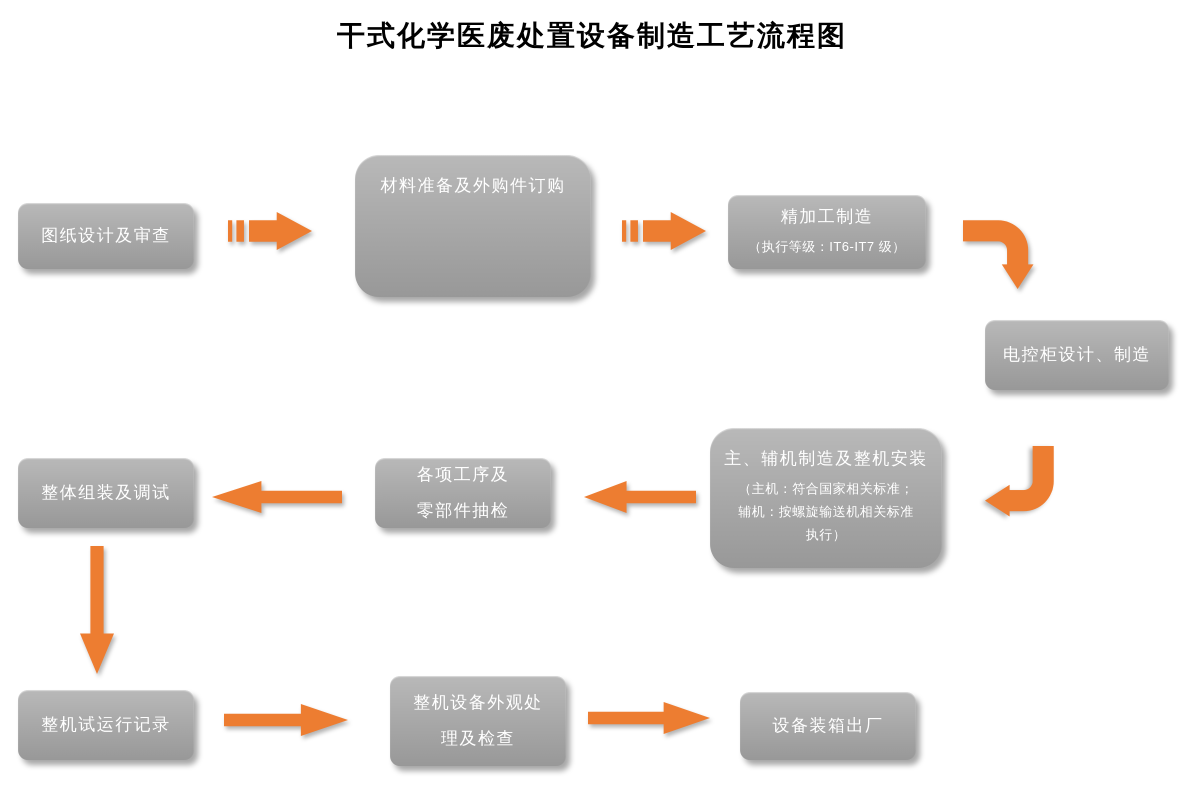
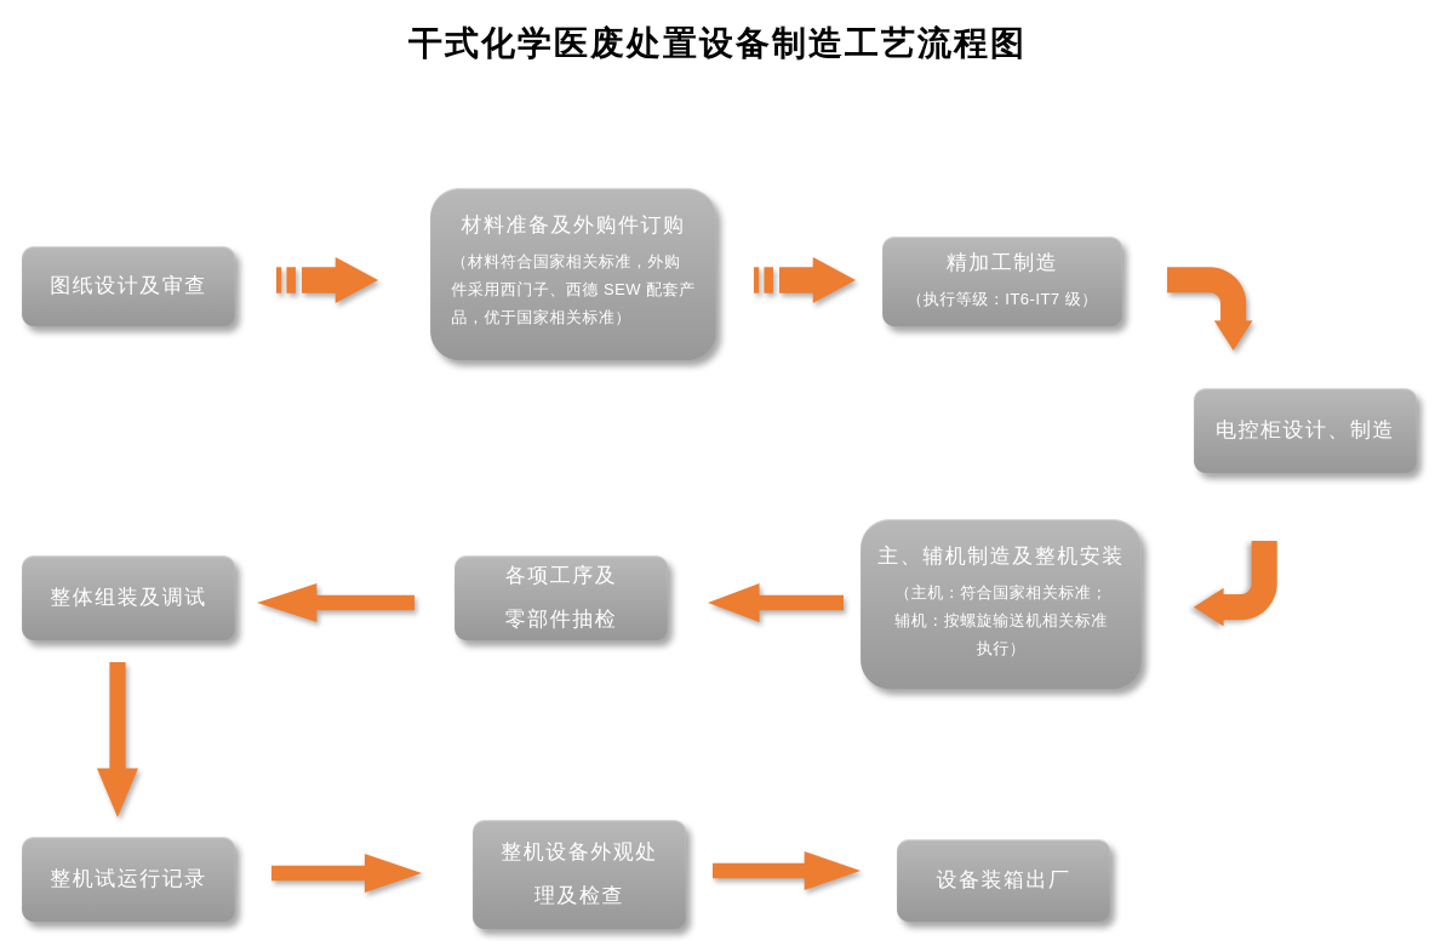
  干式化学医废处置设备制造工艺流程图
  图纸设计及审查
  材料准备及外购件订购
+ （材料符合国家相关标准，外购
+ 件采用西门子、西德 SEW 配套产
+ 品，优于国家相关标准）
  精加工制造
  （执行等级：IT6-IT7 级）
  电控柜设计、制造
  主、辅机制造及整机安装
  （主机：符合国家相关标准；
  辅机：按螺旋输送机相关标准
  执行）
  各项工序及
  零部件抽检
  整体组装及调试
  整机试运行记录
  整机设备外观处
  理及检查
  设备装箱出厂
